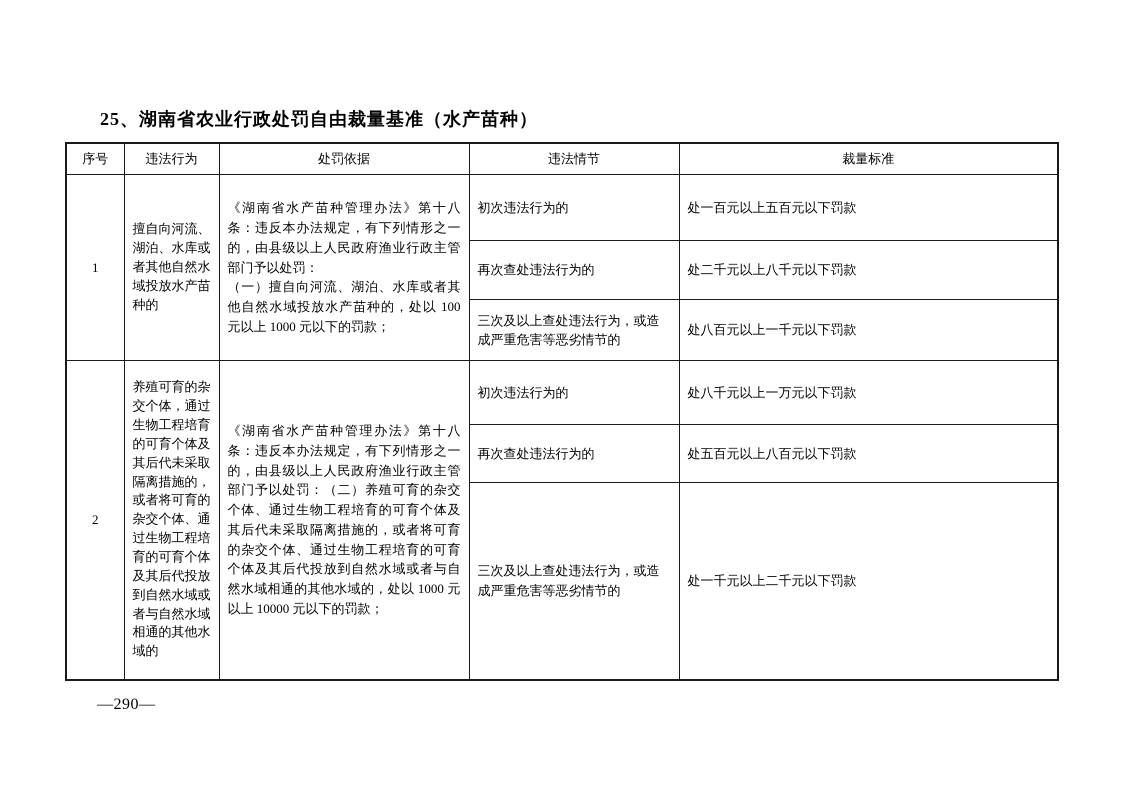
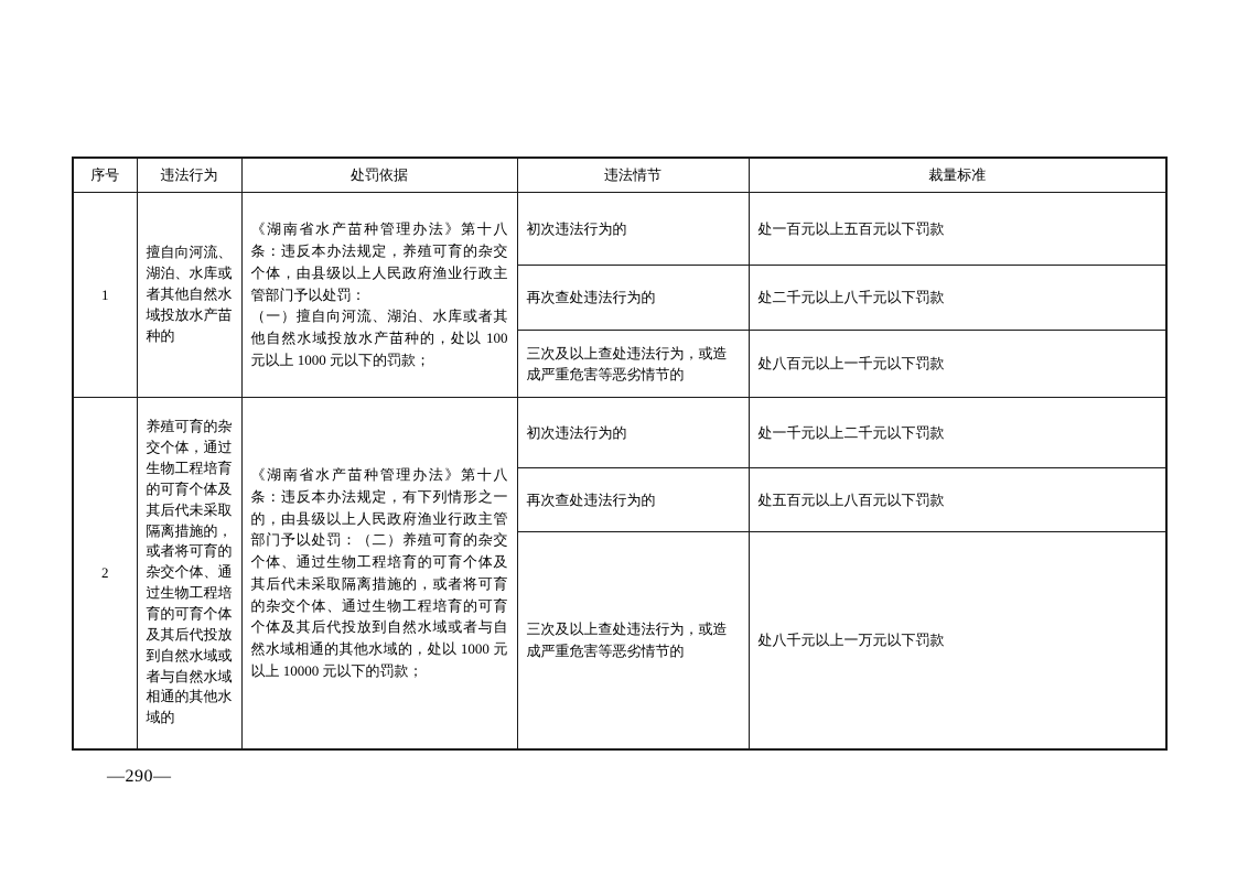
- 25、湖南省农业行政处罚自由裁量基准（水产苗种）
  序号	违法行为	处罚依据	违法情节	裁量标准
- 1	擅自向河流、湖泊、水库或者其他自然水域投放水产苗种的	《湖南省水产苗种管理办法》第十八条：违反本办法规定，有下列情形之一的，由县级以上人民政府渔业行政主管部门予以处罚： （一）擅自向河流、湖泊、水库或者其他自然水域投放水产苗种的，处以 100 元以上 1000 元以下的罚款；	初次违法行为的	处一百元以上五百元以下罚款
+ 1	擅自向河流、湖泊、水库或者其他自然水域投放水产苗种的	《湖南省水产苗种管理办法》第十八条：违反本办法规定，养殖可育的杂交个体，由县级以上人民政府渔业行政主管部门予以处罚： （一）擅自向河流、湖泊、水库或者其他自然水域投放水产苗种的，处以 100 元以上 1000 元以下的罚款；	初次违法行为的	处一百元以上五百元以下罚款
  再次查处违法行为的	处二千元以上八千元以下罚款
  三次及以上查处违法行为，或造成严重危害等恶劣情节的	处八百元以上一千元以下罚款
- 2	养殖可育的杂交个体，通过生物工程培育的可育个体及其后代未采取隔离措施的，或者将可育的杂交个体、通过生物工程培育的可育个体及其后代投放到自然水域或者与自然水域相通的其他水域的	《湖南省水产苗种管理办法》第十八条：违反本办法规定，有下列情形之一的，由县级以上人民政府渔业行政主管部门予以处罚：（二）养殖可育的杂交个体、通过生物工程培育的可育个体及其后代未采取隔离措施的，或者将可育的杂交个体、通过生物工程培育的可育个体及其后代投放到自然水域或者与自然水域相通的其他水域的，处以 1000 元以上 10000 元以下的罚款；	初次违法行为的	处八千元以上一万元以下罚款
+ 2	养殖可育的杂交个体，通过生物工程培育的可育个体及其后代未采取隔离措施的，或者将可育的杂交个体、通过生物工程培育的可育个体及其后代投放到自然水域或者与自然水域相通的其他水域的	《湖南省水产苗种管理办法》第十八条：违反本办法规定，有下列情形之一的，由县级以上人民政府渔业行政主管部门予以处罚：（二）养殖可育的杂交个体、通过生物工程培育的可育个体及其后代未采取隔离措施的，或者将可育的杂交个体、通过生物工程培育的可育个体及其后代投放到自然水域或者与自然水域相通的其他水域的，处以 1000 元以上 10000 元以下的罚款；	初次违法行为的	处一千元以上二千元以下罚款
  再次查处违法行为的	处五百元以上八百元以下罚款
- 三次及以上查处违法行为，或造成严重危害等恶劣情节的	处一千元以上二千元以下罚款
+ 三次及以上查处违法行为，或造成严重危害等恶劣情节的	处八千元以上一万元以下罚款
  —290—
